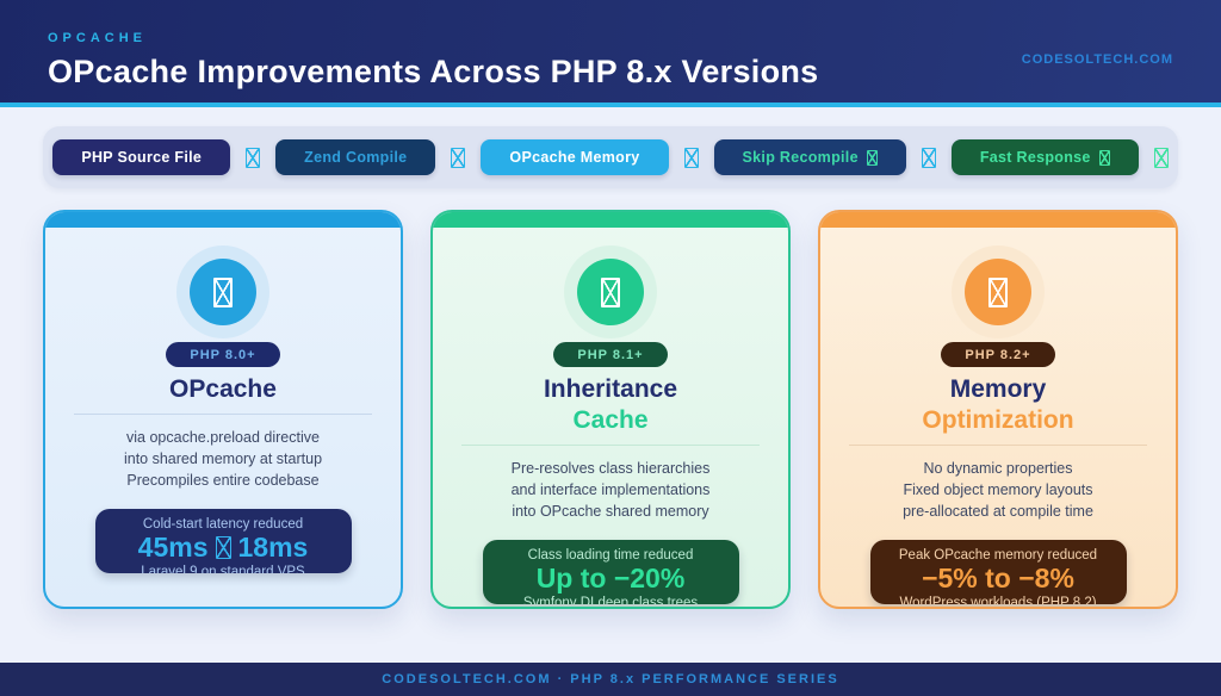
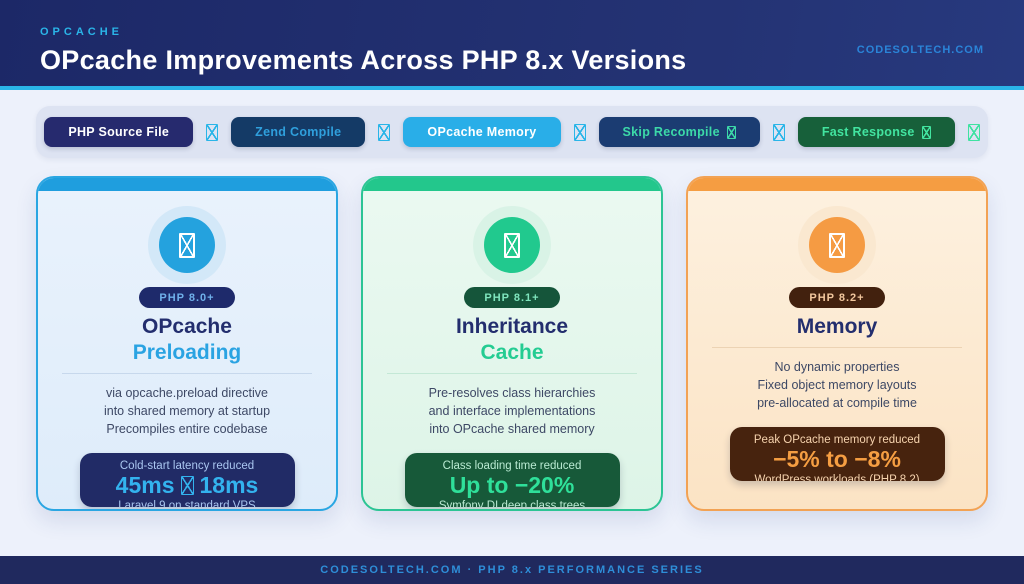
  OPCACHE
  OPcache Improvements Across PHP 8.x Versions
  CODESOLTECH.COM
  PHP Source File
  Zend Compile
  OPcache Memory
  Skip Recompile
  Fast Response
  PHP 8.0+
  OPcache
+ Preloading
  via opcache.preload directive
  into shared memory at startup
  Precompiles entire codebase
  Cold-start latency reduced
  45ms
  18ms
  Laravel 9 on standard VPS
  PHP 8.1+
  Inheritance
  Cache
  Pre-resolves class hierarchies
  and interface implementations
  into OPcache shared memory
  Class loading time reduced
  Up to −20%
  Symfony DI deep class trees
  PHP 8.2+
  Memory
- Optimization
  No dynamic properties
  Fixed object memory layouts
  pre-allocated at compile time
  Peak OPcache memory reduced
  −5% to −8%
  WordPress workloads (PHP 8.2)
  CODESOLTECH.COM · PHP 8.x PERFORMANCE SERIES
